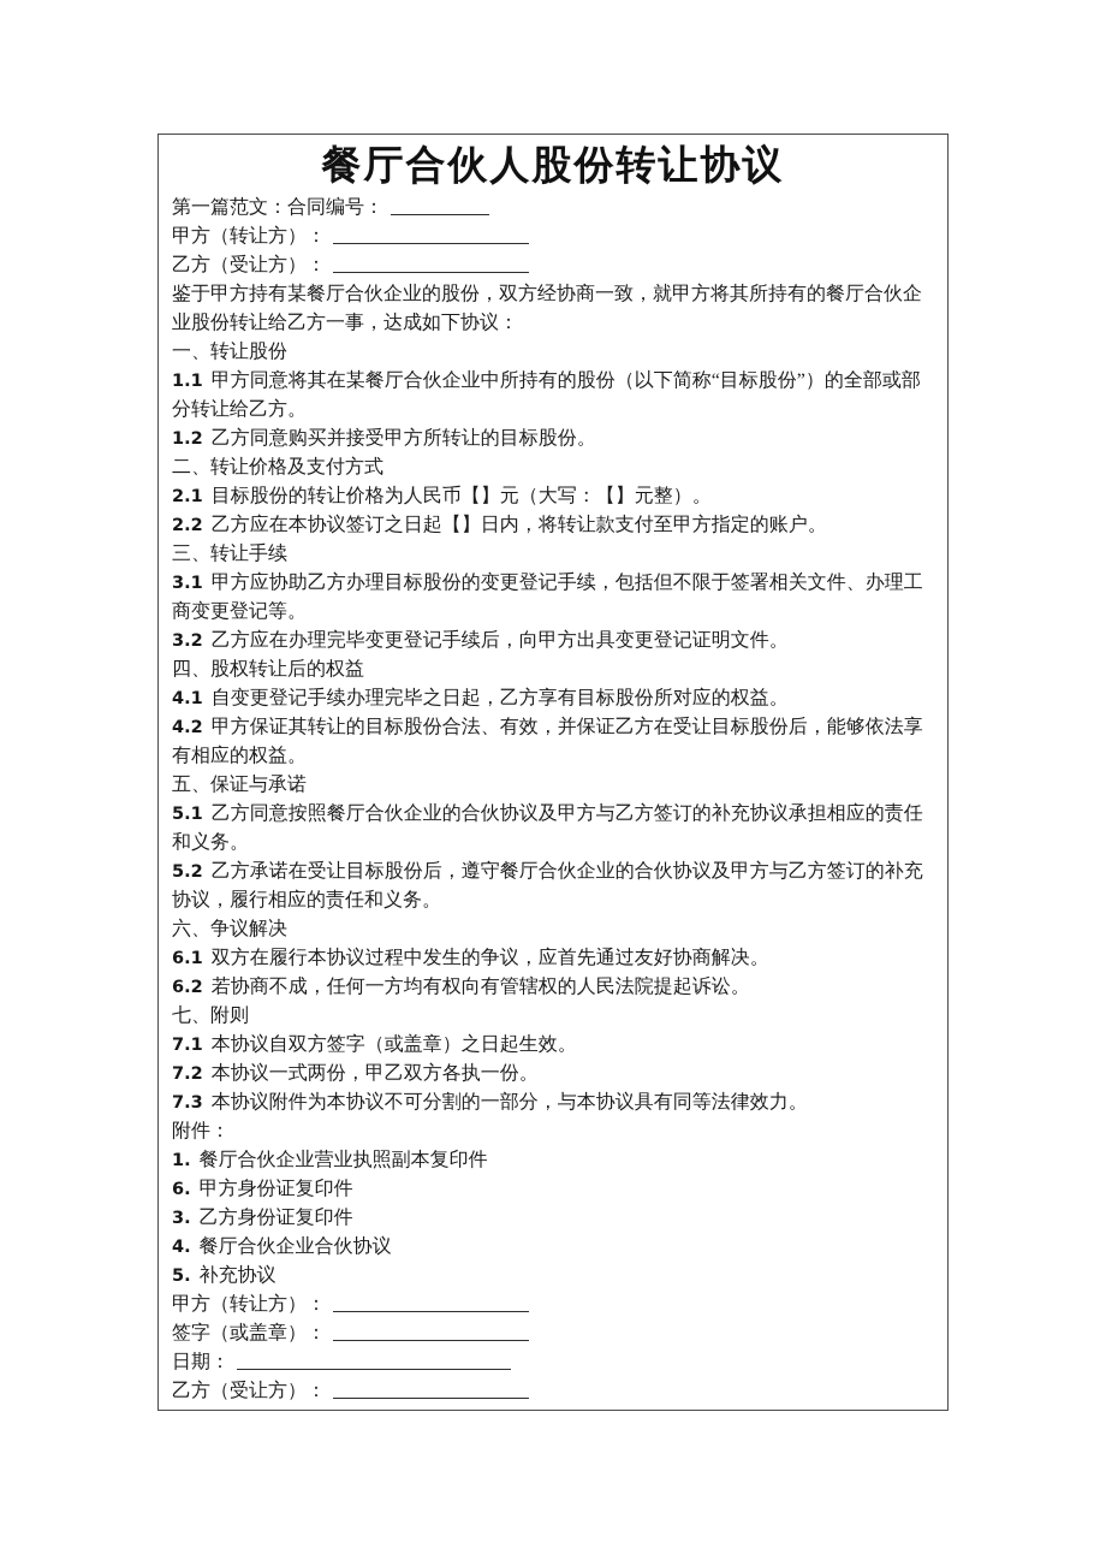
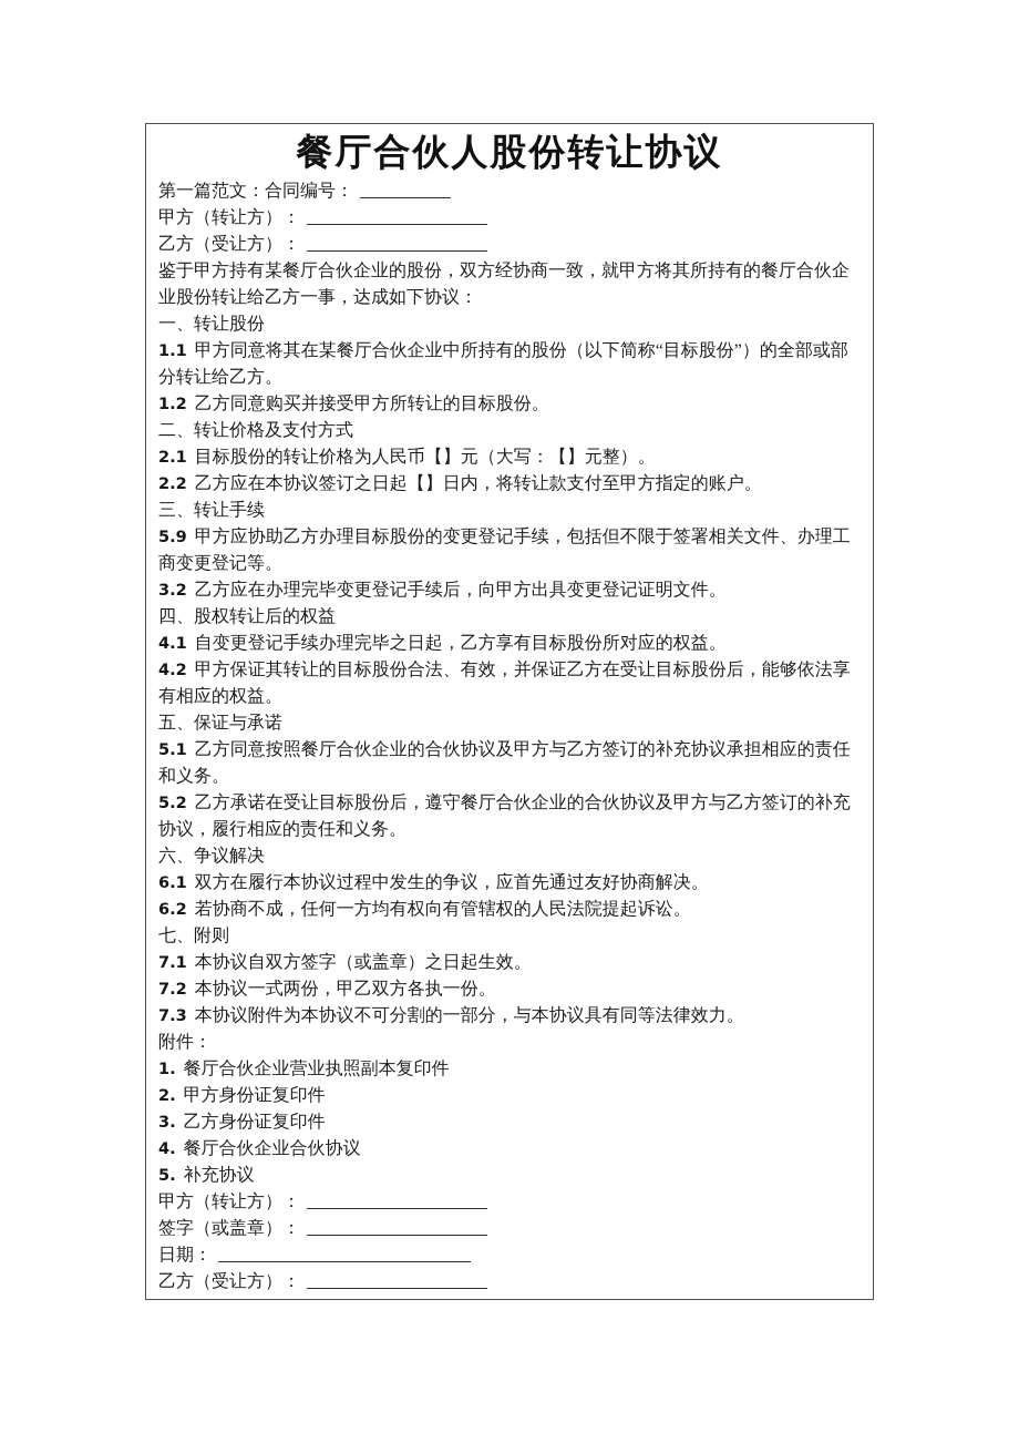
  餐厅合伙人股份转让协议
  第一篇范文：合同编号：
  甲方（转让方）：
  乙方（受让方）：
  鉴于甲方持有某餐厅合伙企业的股份，双方经协商一致，就甲方将其所持有的餐厅合伙企业股份转让给乙方一事，达成如下协议：
  一、转让股份
  1.1 甲方同意将其在某餐厅合伙企业中所持有的股份（以下简称“目标股份”）的全部或部分转让给乙方。
  1.2 乙方同意购买并接受甲方所转让的目标股份。
  二、转让价格及支付方式
  2.1 目标股份的转让价格为人民币【】元（大写：【】元整）。
  2.2 乙方应在本协议签订之日起【】日内，将转让款支付至甲方指定的账户。
  三、转让手续
- 3.1 甲方应协助乙方办理目标股份的变更登记手续，包括但不限于签署相关文件、办理工商变更登记等。
+ 5.9 甲方应协助乙方办理目标股份的变更登记手续，包括但不限于签署相关文件、办理工商变更登记等。
  3.2 乙方应在办理完毕变更登记手续后，向甲方出具变更登记证明文件。
  四、股权转让后的权益
  4.1 自变更登记手续办理完毕之日起，乙方享有目标股份所对应的权益。
  4.2 甲方保证其转让的目标股份合法、有效，并保证乙方在受让目标股份后，能够依法享有相应的权益。
  五、保证与承诺
  5.1 乙方同意按照餐厅合伙企业的合伙协议及甲方与乙方签订的补充协议承担相应的责任和义务。
  5.2 乙方承诺在受让目标股份后，遵守餐厅合伙企业的合伙协议及甲方与乙方签订的补充协议，履行相应的责任和义务。
  六、争议解决
  6.1 双方在履行本协议过程中发生的争议，应首先通过友好协商解决。
  6.2 若协商不成，任何一方均有权向有管辖权的人民法院提起诉讼。
  七、附则
  7.1 本协议自双方签字（或盖章）之日起生效。
  7.2 本协议一式两份，甲乙双方各执一份。
  7.3 本协议附件为本协议不可分割的一部分，与本协议具有同等法律效力。
  附件：
  1. 餐厅合伙企业营业执照副本复印件
- 6. 甲方身份证复印件
+ 2. 甲方身份证复印件
  3. 乙方身份证复印件
  4. 餐厅合伙企业合伙协议
  5. 补充协议
  甲方（转让方）：
  签字（或盖章）：
  日期：
  乙方（受让方）：
